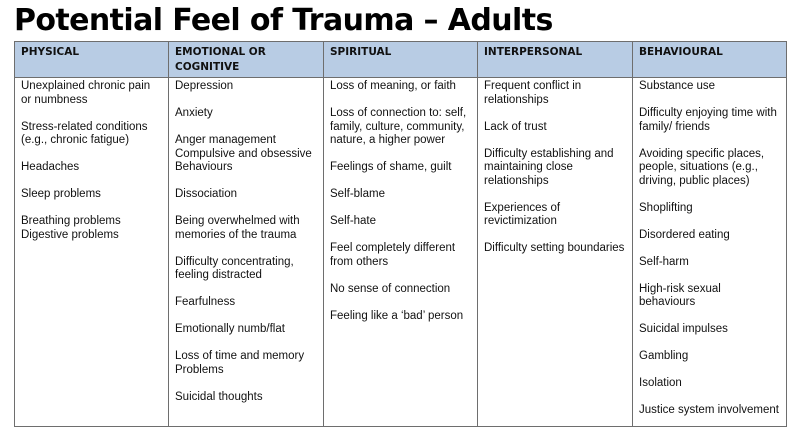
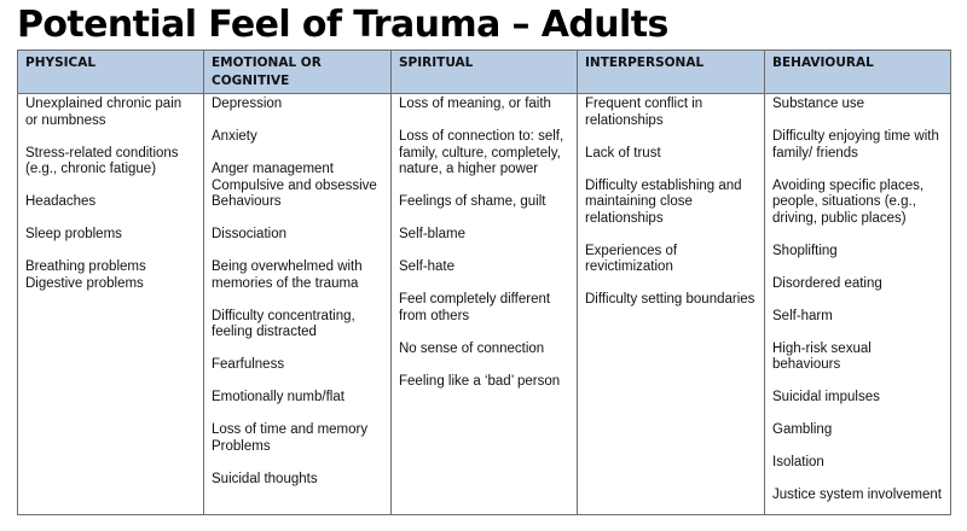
  Potential Feel of Trauma – Adults
  PHYSICAL	EMOTIONAL OR COGNITIVE	SPIRITUAL	INTERPERSONAL	BEHAVIOURAL
- Unexplained chronic pain or numbness Stress-related conditions (e.g., chronic fatigue) Headaches Sleep problems Breathing problems Digestive problems	Depression Anxiety Anger management Compulsive and obsessive Behaviours Dissociation Being overwhelmed with memories of the trauma Difficulty concentrating, feeling distracted Fearfulness Emotionally numb/flat Loss of time and memory Problems Suicidal thoughts	Loss of meaning, or faith Loss of connection to: self, family, culture, community, nature, a higher power Feelings of shame, guilt Self-blame Self-hate Feel completely different from others No sense of connection Feeling like a ‘bad’ person	Frequent conflict in relationships Lack of trust Difficulty establishing and maintaining close relationships Experiences of revictimization Difficulty setting boundaries	Substance use Difficulty enjoying time with family/ friends Avoiding specific places, people, situations (e.g., driving, public places) Shoplifting Disordered eating Self-harm High-risk sexual behaviours Suicidal impulses Gambling Isolation Justice system involvement
+ Unexplained chronic pain or numbness Stress-related conditions (e.g., chronic fatigue) Headaches Sleep problems Breathing problems Digestive problems	Depression Anxiety Anger management Compulsive and obsessive Behaviours Dissociation Being overwhelmed with memories of the trauma Difficulty concentrating, feeling distracted Fearfulness Emotionally numb/flat Loss of time and memory Problems Suicidal thoughts	Loss of meaning, or faith Loss of connection to: self, family, culture, completely, nature, a higher power Feelings of shame, guilt Self-blame Self-hate Feel completely different from others No sense of connection Feeling like a ‘bad’ person	Frequent conflict in relationships Lack of trust Difficulty establishing and maintaining close relationships Experiences of revictimization Difficulty setting boundaries	Substance use Difficulty enjoying time with family/ friends Avoiding specific places, people, situations (e.g., driving, public places) Shoplifting Disordered eating Self-harm High-risk sexual behaviours Suicidal impulses Gambling Isolation Justice system involvement
